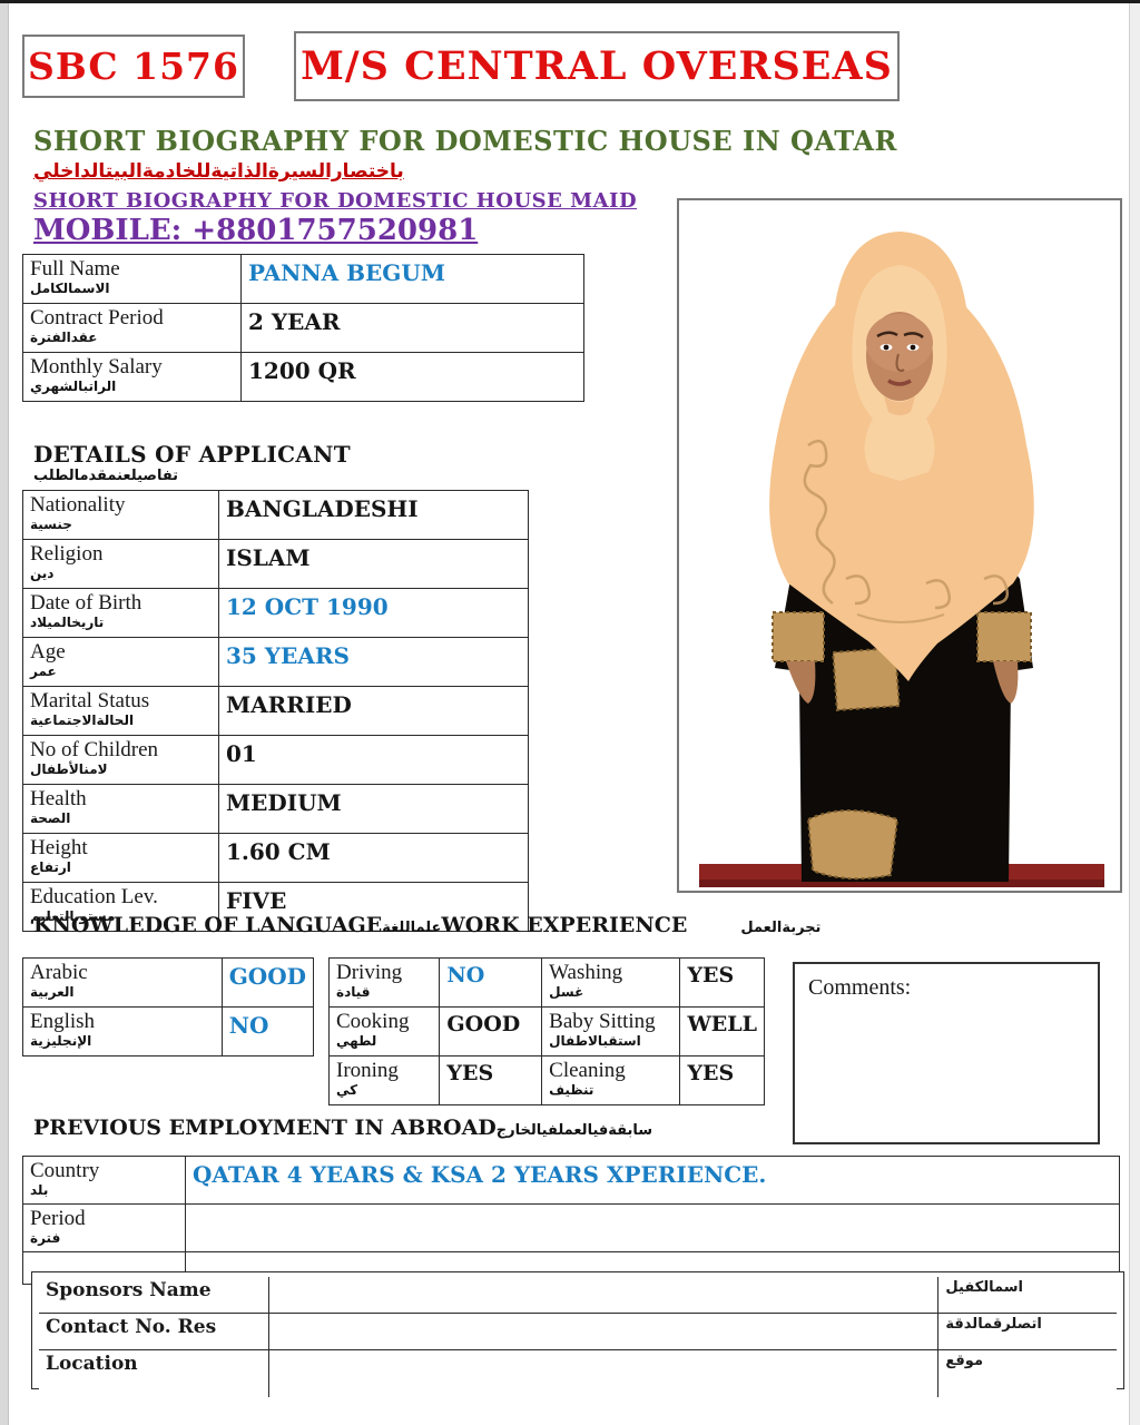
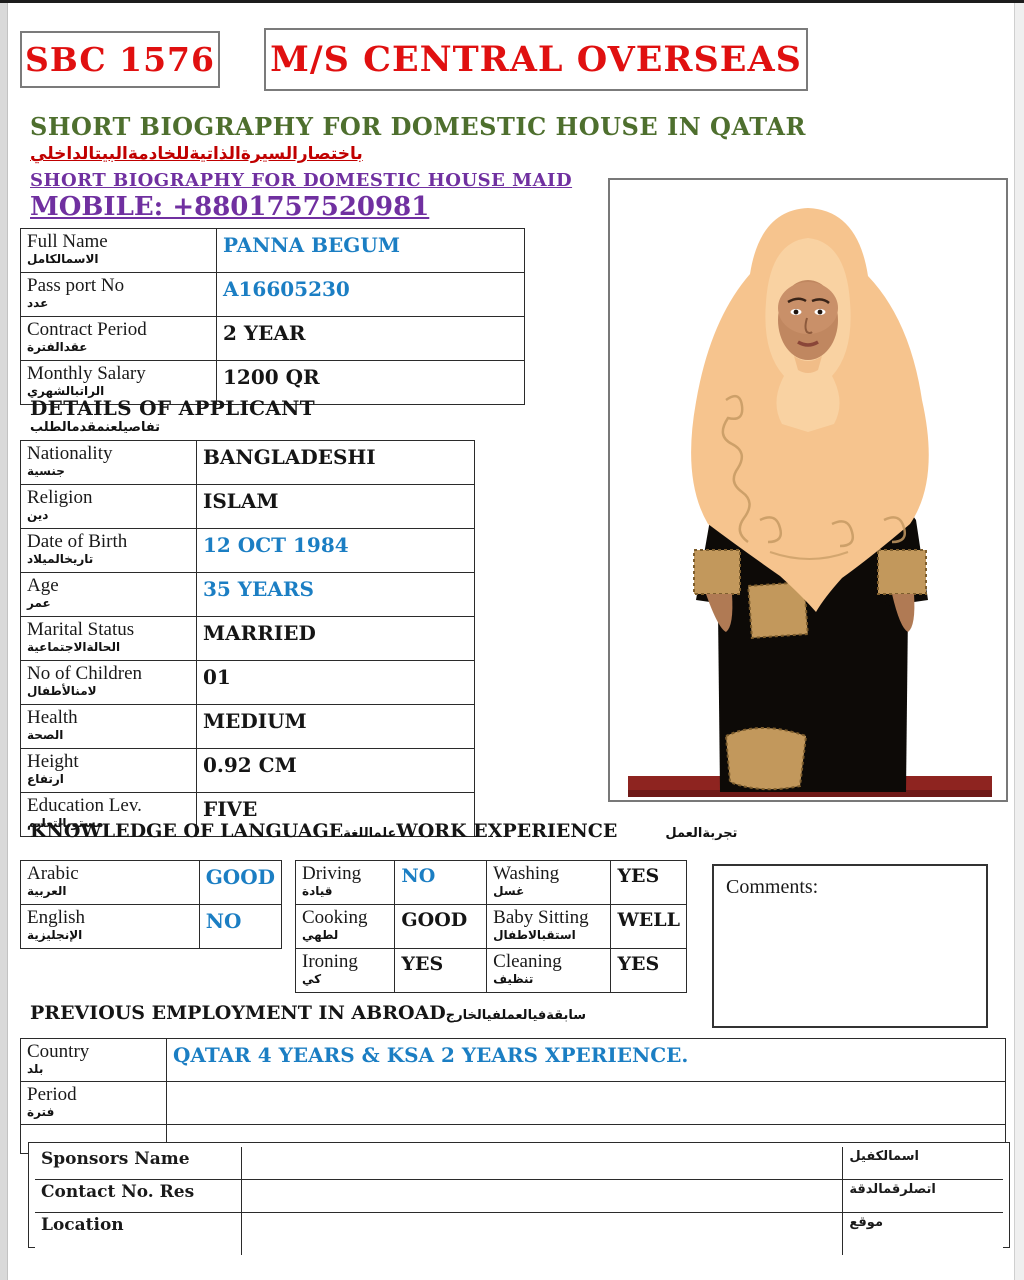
  SBC 1576
  M/S CENTRAL OVERSEAS
  SHORT BIOGRAPHY FOR DOMESTIC HOUSE IN QATAR
  باختصارالسيرةالذاتيةللخادمةالبيتالداخلي
  SHORT BIOGRAPHY FOR DOMESTIC HOUSE MAID
  MOBILE: +8801757520981
  Full Nameالاسمالكامل	PANNA BEGUM
+ Pass port Noعدد	A16605230
  Contract Periodعقدالفترة	2 YEAR
  Monthly Salaryالراتبالشهري	1200 QR
  DETAILS OF APPLICANT
  تفاصيلعنمقدمالطلب
  Nationalityجنسية	BANGLADESHI
  Religionدين	ISLAM
- Date of Birthتاريخالميلاد	12 OCT 1990
+ Date of Birthتاريخالميلاد	12 OCT 1984
  Ageعمر	35 YEARS
  Marital Statusالحالةالاجتماعية	MARRIED
  No of Childrenلامنالأطفال	01
  Healthالصحة	MEDIUM
- Heightارتفاع	1.60 CM
+ Heightارتفاع	0.92 CM
  Education Lev.مستوىالتعليم	FIVE
  KNOWLEDGE OF LANGUAGE علماللغة WORK EXPERIENCE تجربةالعمل
  Arabicالعربية	GOOD
  Englishالإنجليزية	NO
  Drivingقيادة	NO	Washingغسل	YES
  Cookingلطهي	GOOD	Baby Sittingاستقبالاطفال	WELL
  Ironingكي	YES	Cleaningتنظيف	YES
  Comments:
  PREVIOUS EMPLOYMENT IN ABROAD سابقةفيالعملفيالخارج
  Countryبلد	QATAR 4 YEARS & KSA 2 YEARS XPERIENCE.
  Periodفترة
  Sponsors Name		اسمالكفيل
  Contact No. Res		اتصلرقمالدقة
  Location		موقع
